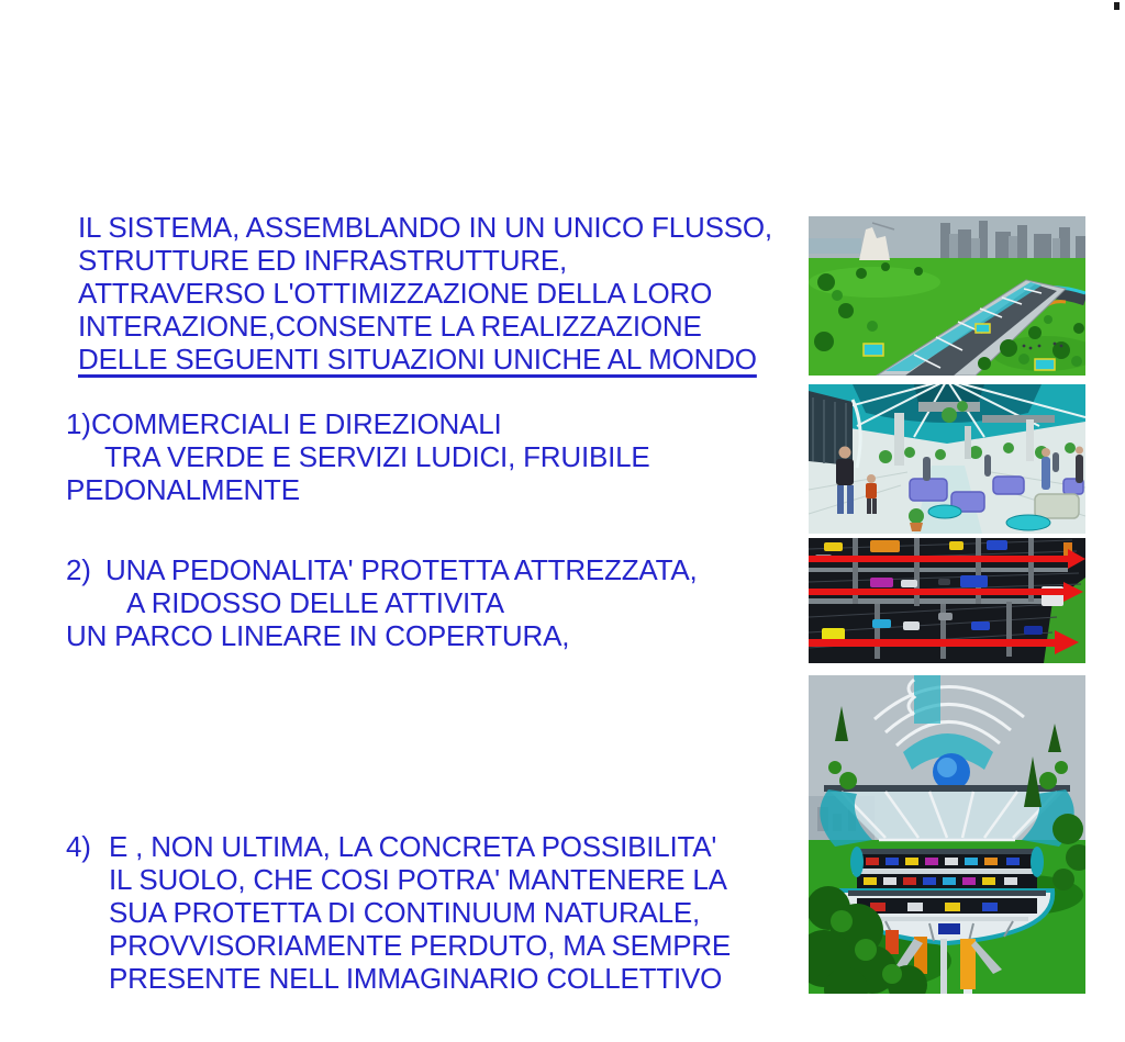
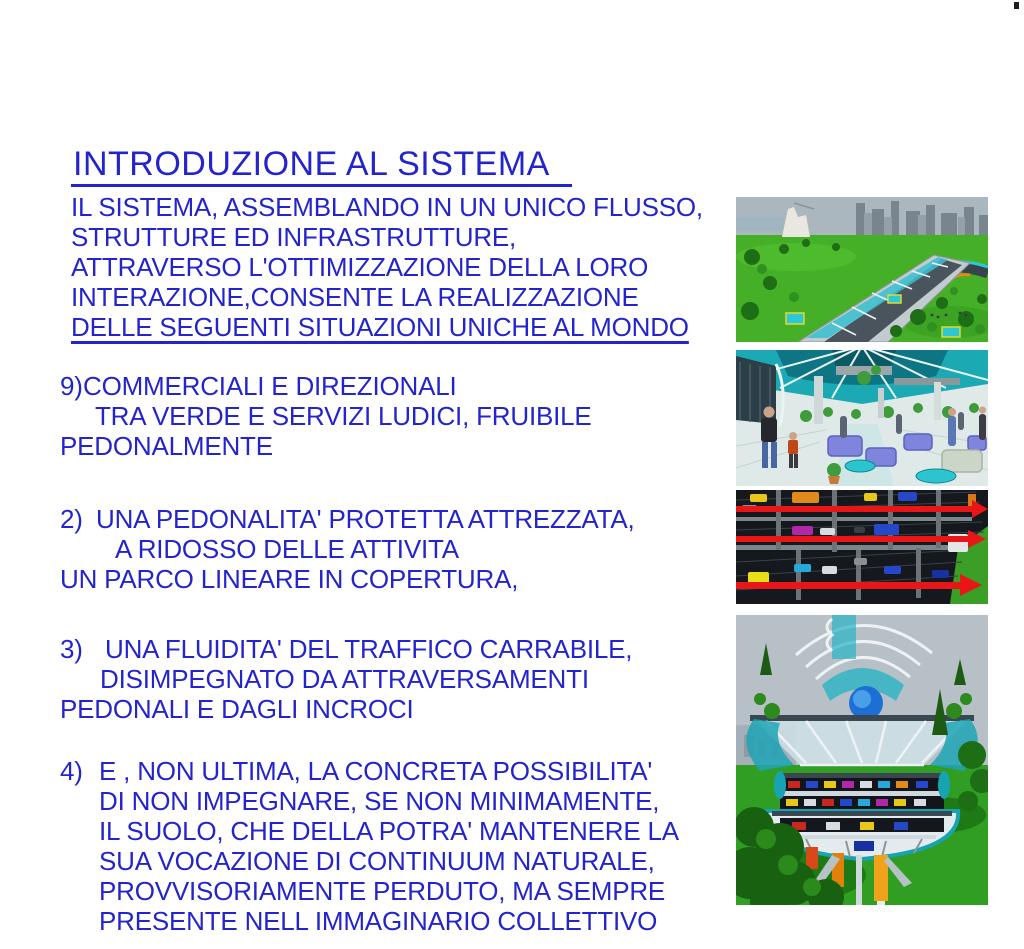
+ INTRODUZIONE AL SISTEMA
  IL SISTEMA, ASSEMBLANDO IN UN UNICO FLUSSO,
  STRUTTURE ED INFRASTRUTTURE,
  ATTRAVERSO L'OTTIMIZZAZIONE DELLA LORO
  INTERAZIONE,CONSENTE LA REALIZZAZIONE
  DELLE SEGUENTI SITUAZIONI UNICHE AL MONDO
- 1)
+ 9)
  COMMERCIALI E DIREZIONALI
  TRA VERDE E SERVIZI LUDICI, FRUIBILE
  PEDONALMENTE
  2)
  UNA PEDONALITA' PROTETTA ATTREZZATA,
  A RIDOSSO DELLE ATTIVITA
  UN PARCO LINEARE IN COPERTURA,
+ 3)
+ UNA FLUIDITA' DEL TRAFFICO CARRABILE,
+ DISIMPEGNATO DA ATTRAVERSAMENTI
+ PEDONALI E DAGLI INCROCI
  4)
  E , NON ULTIMA, LA CONCRETA POSSIBILITA'
+ DI NON IMPEGNARE, SE NON MINIMAMENTE,
- IL SUOLO, CHE COSI POTRA' MANTENERE LA
+ IL SUOLO, CHE DELLA POTRA' MANTENERE LA
- SUA PROTETTA DI CONTINUUM NATURALE,
+ SUA VOCAZIONE DI CONTINUUM NATURALE,
  PROVVISORIAMENTE PERDUTO, MA SEMPRE
  PRESENTE NELL IMMAGINARIO COLLETTIVO
